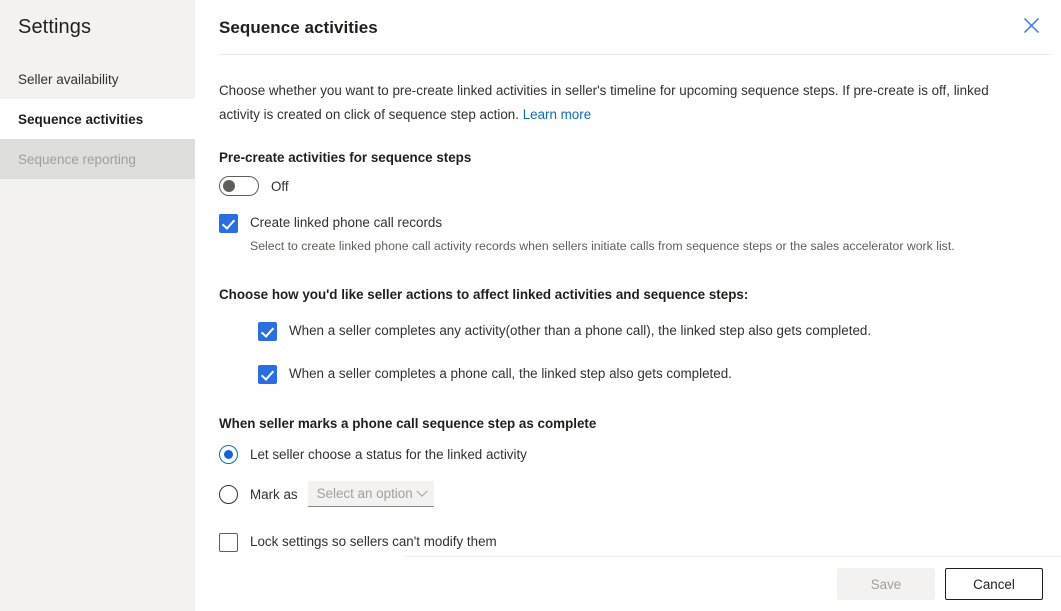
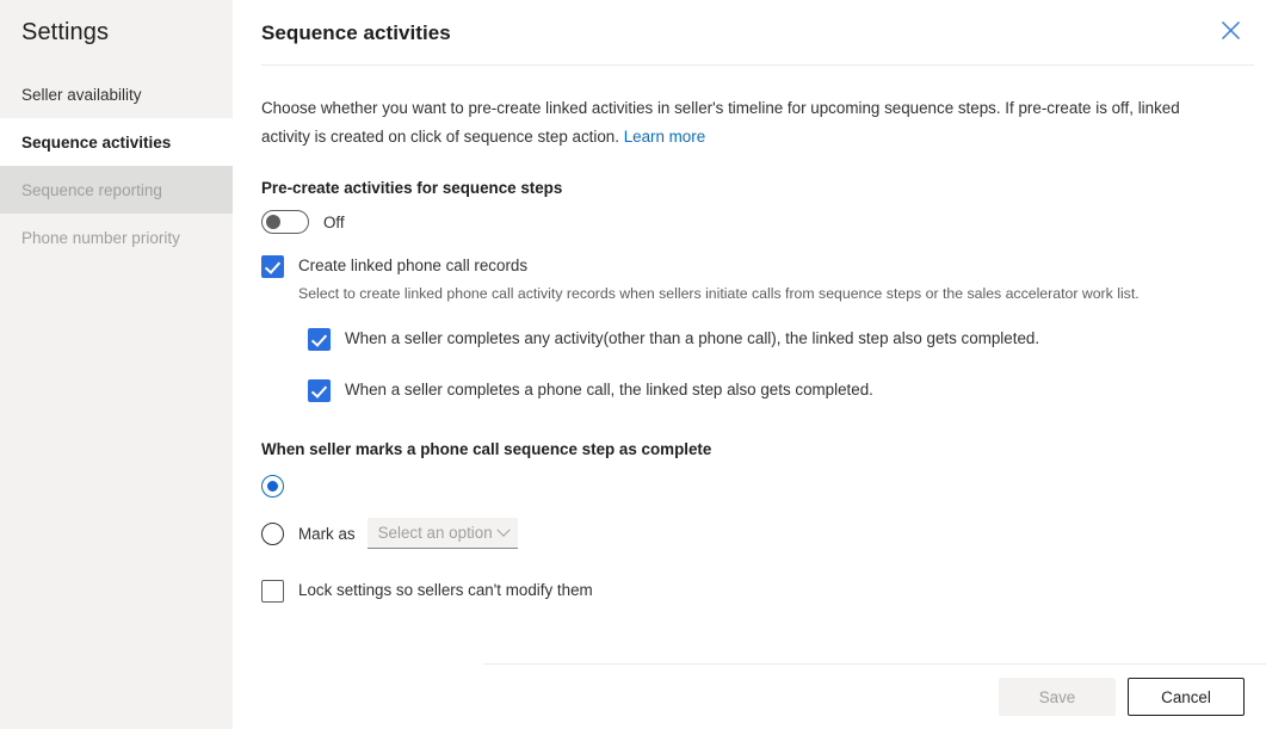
  Settings
  Seller availability
  Sequence activities
  Sequence reporting
+ Phone number priority
  Sequence activities
  Choose whether you want to pre-create linked activities in seller's timeline for upcoming sequence steps. If pre-create is off, linked activity is created on click of sequence step action. Learn more
  Pre-create activities for sequence steps
  Off
  Create linked phone call records
  Select to create linked phone call activity records when sellers initiate calls from sequence steps or the sales accelerator work list.
- Choose how you'd like seller actions to affect linked activities and sequence steps:
  When a seller completes any activity(other than a phone call), the linked step also gets completed.
  When a seller completes a phone call, the linked step also gets completed.
  When seller marks a phone call sequence step as complete
- Let seller choose a status for the linked activity
  Mark as
  Select an option
  Lock settings so sellers can't modify them
  Save
  Cancel
